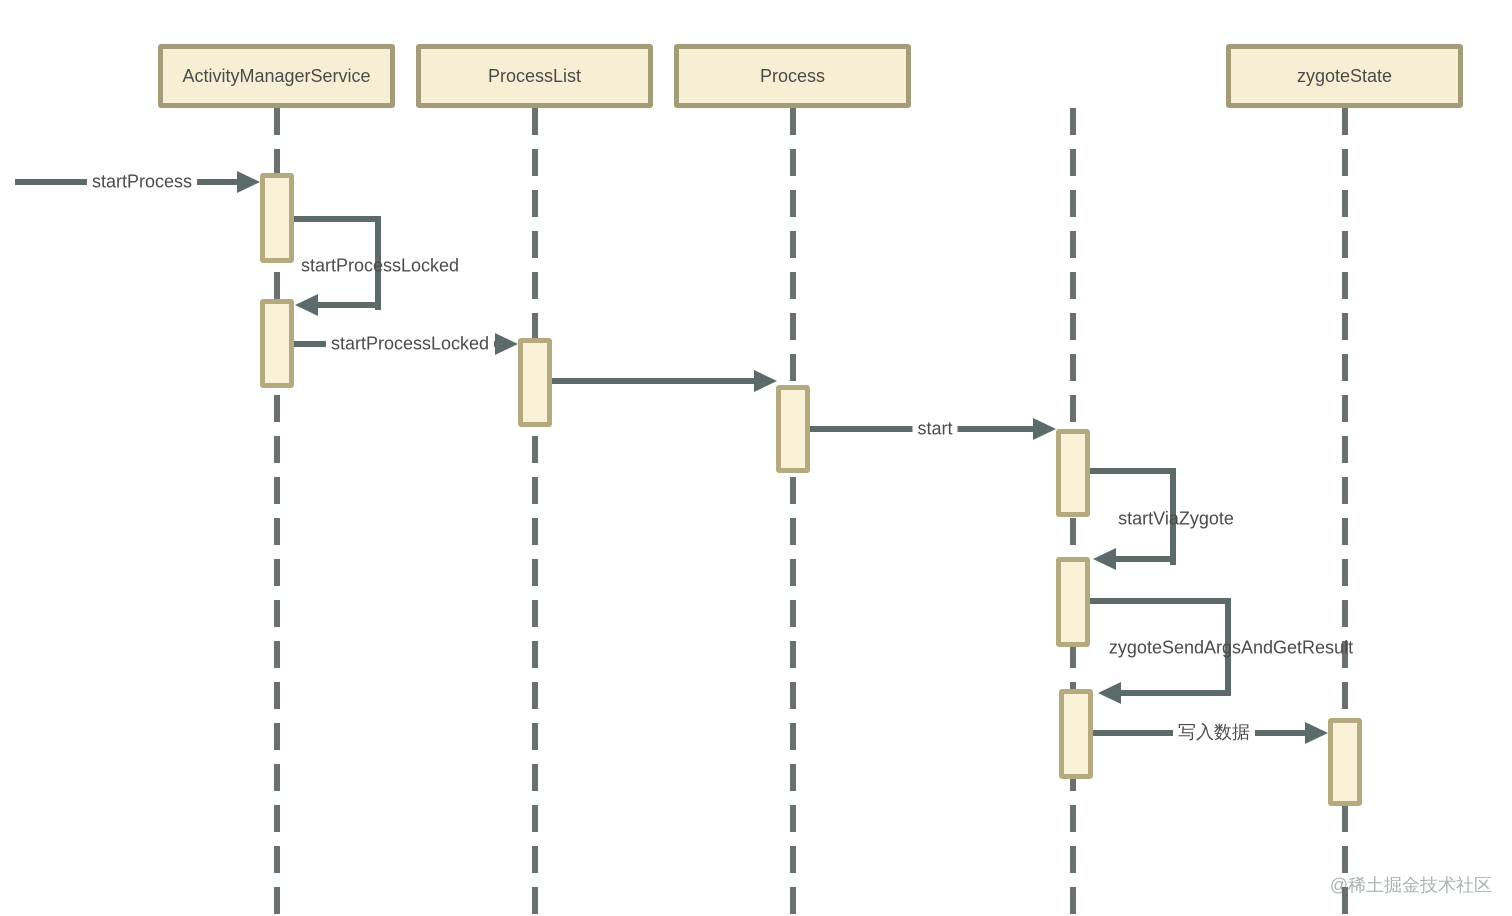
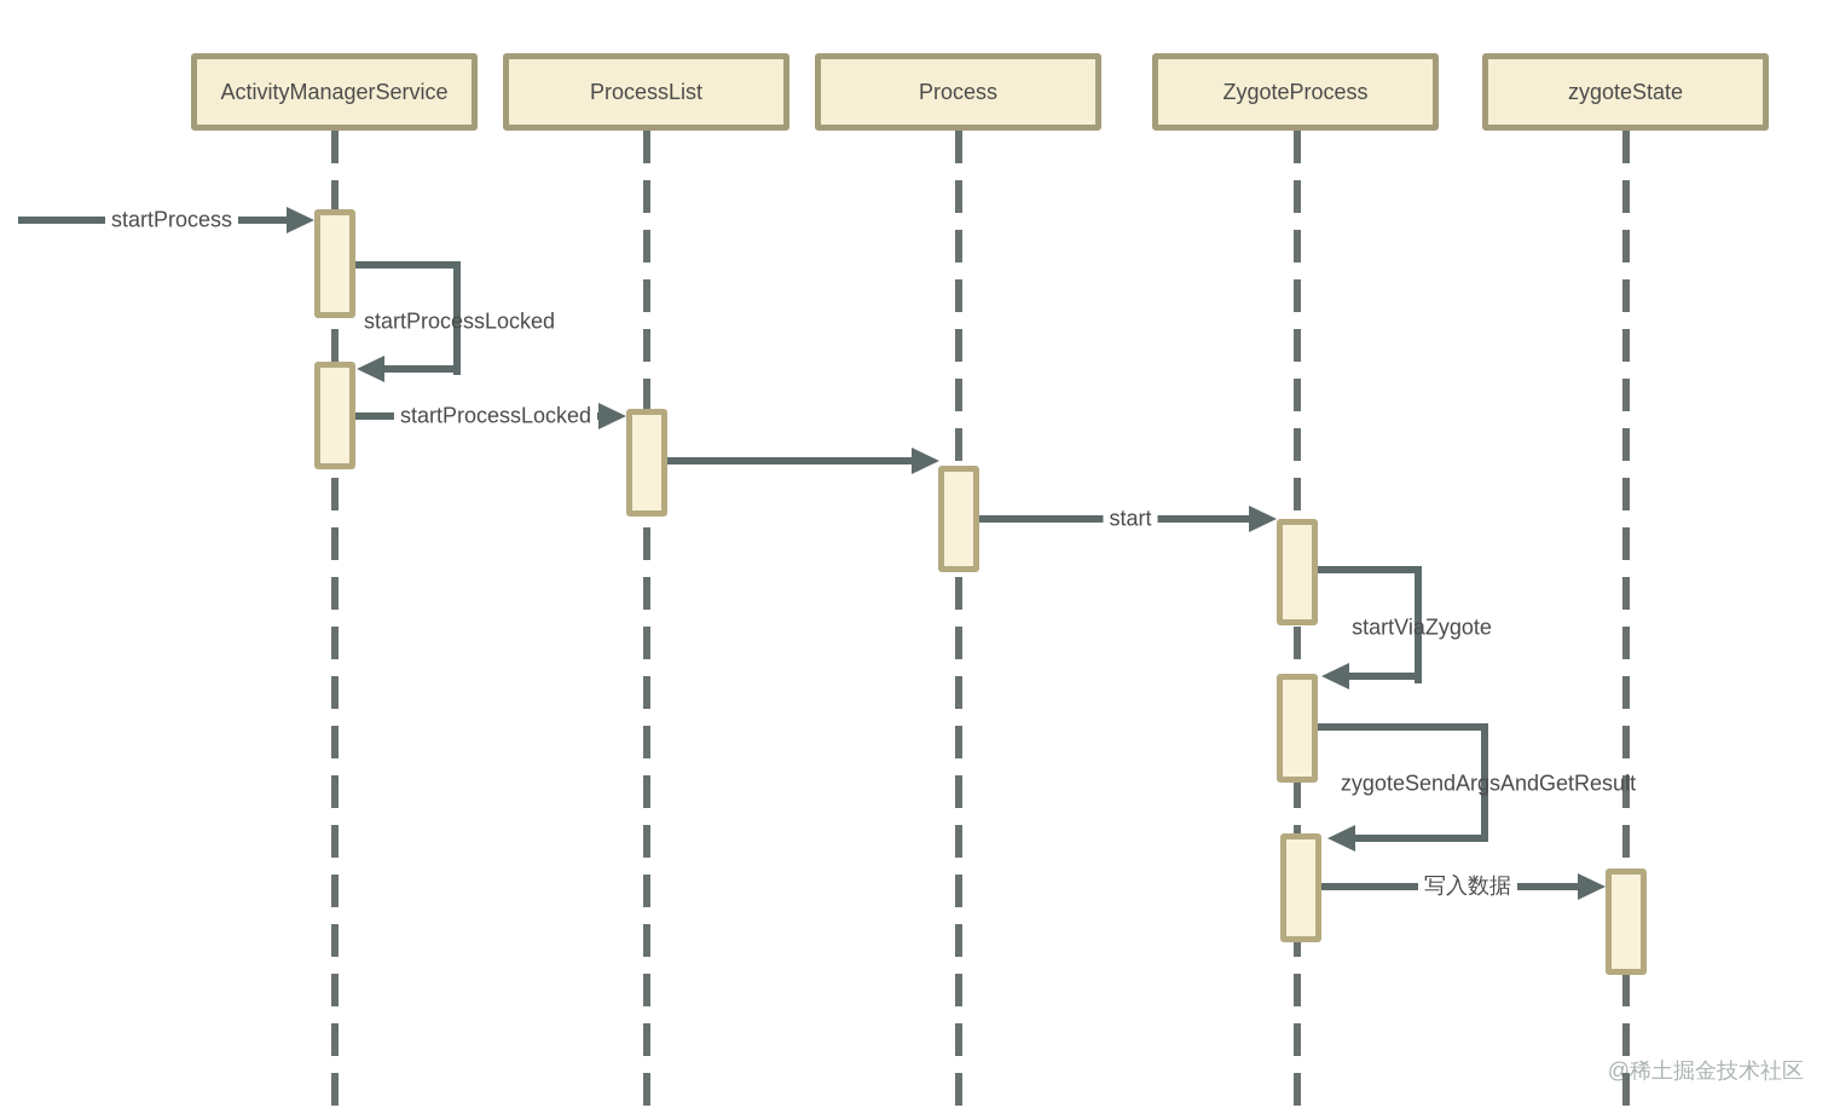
  @稀土掘金技术社区
  ActivityManagerService
  ProcessList
  Process
+ ZygoteProcess
  zygoteState
  startProcess
  startProcessLocked
  startProcessLocked
  start
  startViaZygote
  zygoteSendArgsAndGetResult
  写入数据
